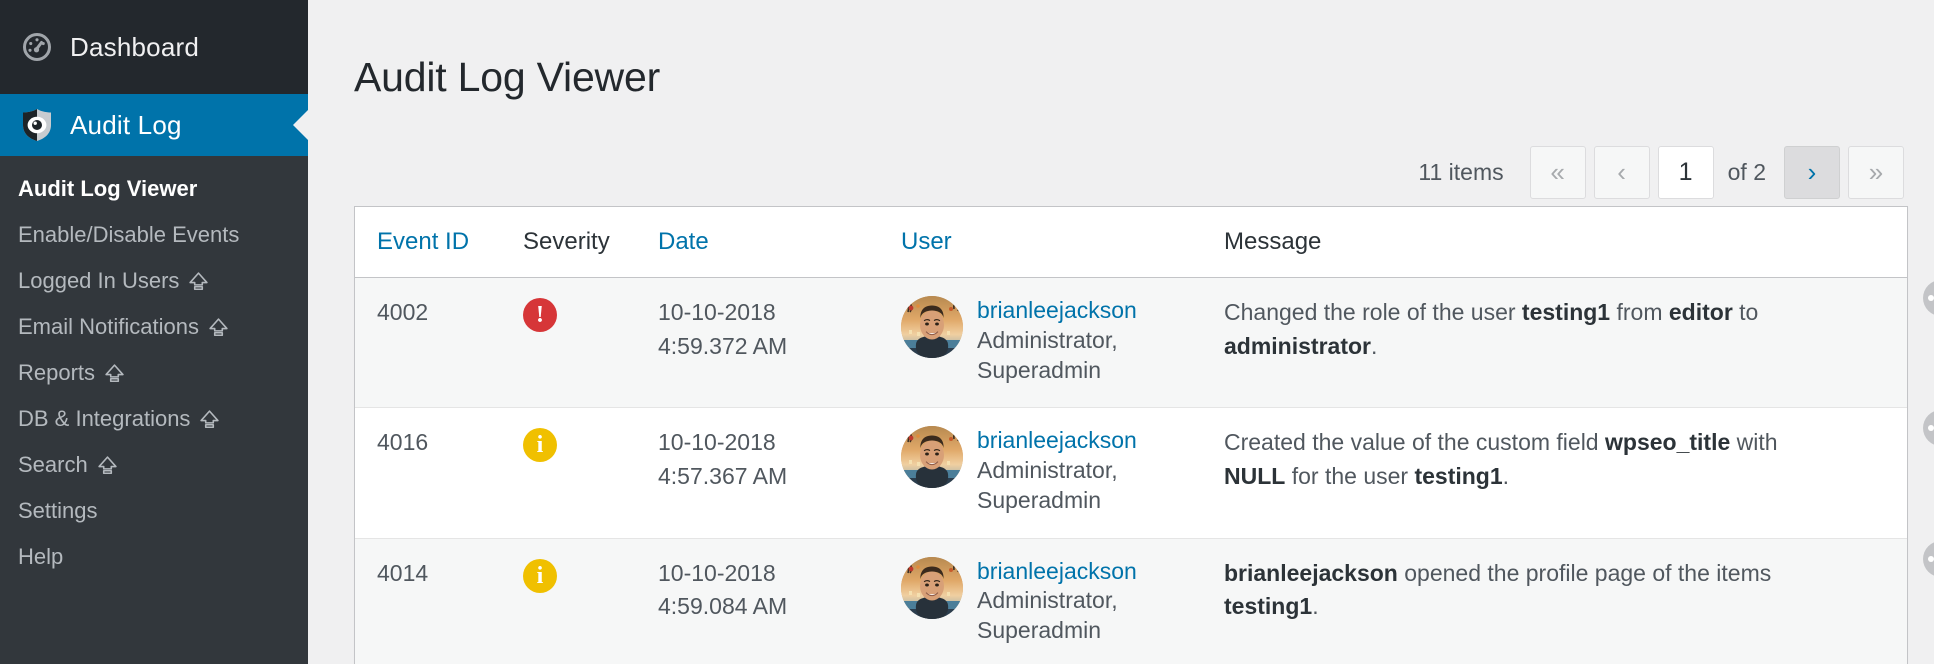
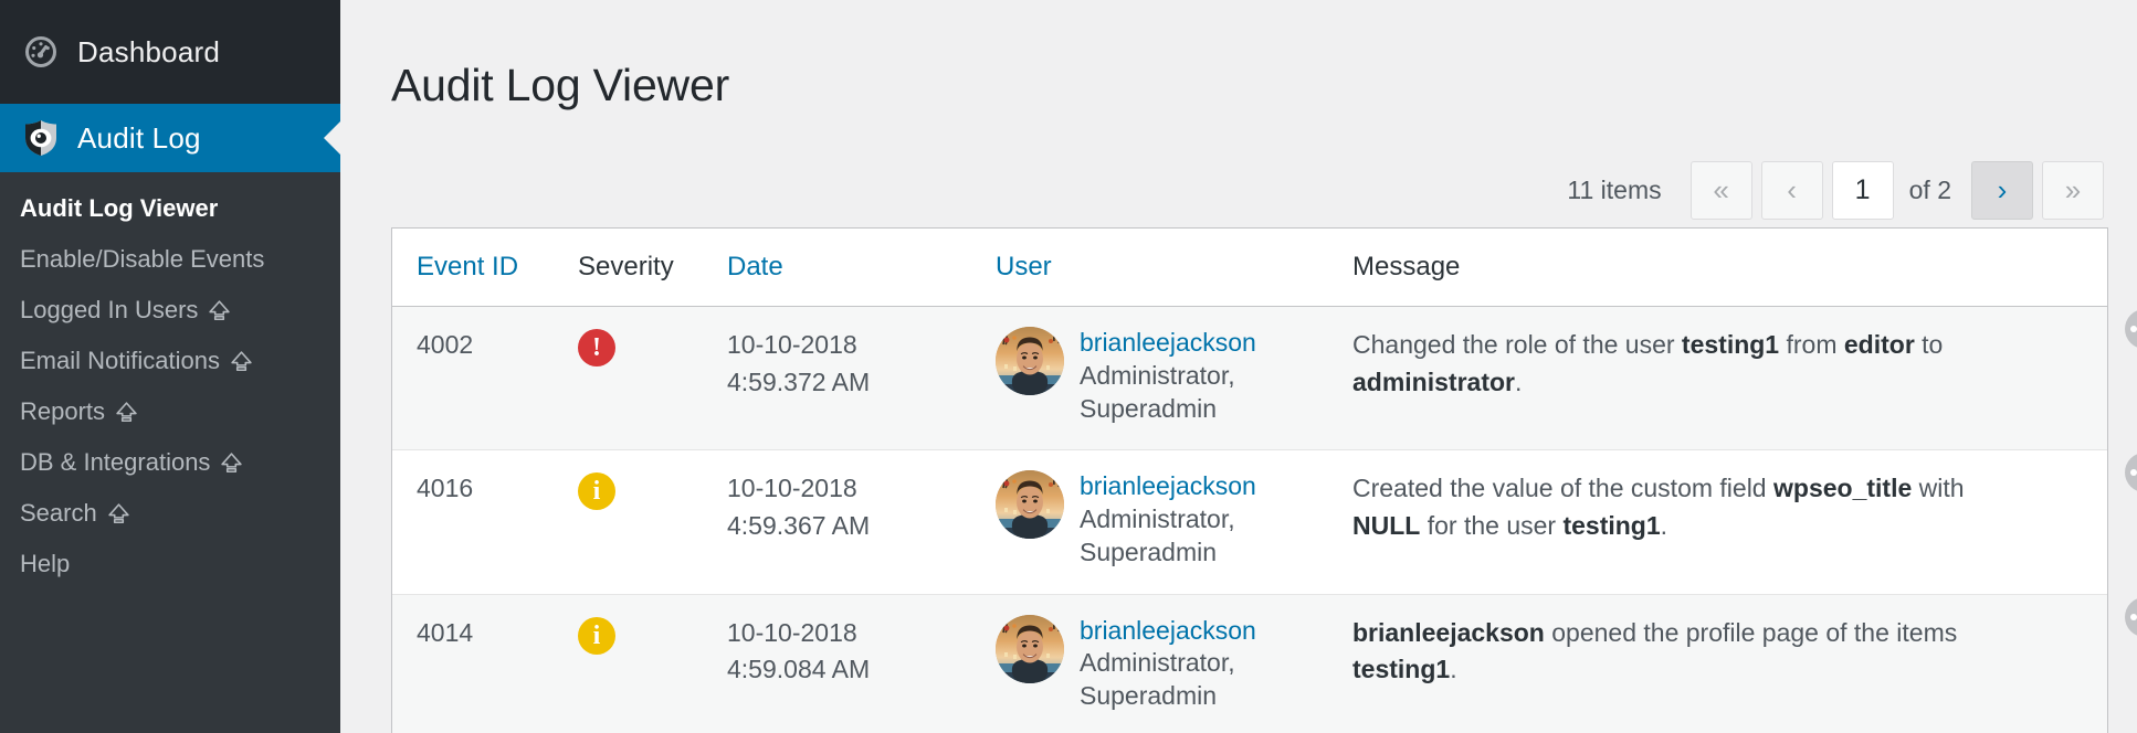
  Dashboard
  Audit Log
  Audit Log Viewer
  Enable/Disable Events
  Logged In Users
  Email Notifications
  Reports
  DB & Integrations
  Search
- Settings
  Help
  Audit Log Viewer
  11 items
  «
  ‹
  1
  of 2
  ›
  »
  Event ID	Severity	Date	User	Message
  4002	!	10-10-20184:59.372 AM	brianleejacksonAdministrator, Superadmin	Changed the role of the user testing1 from editor to administrator.
- 4016	i	10-10-20184:57.367 AM	brianleejacksonAdministrator, Superadmin	Created the value of the custom field wpseo_title with NULL for the user testing1.
+ 4016	i	10-10-20184:59.367 AM	brianleejacksonAdministrator, Superadmin	Created the value of the custom field wpseo_title with NULL for the user testing1.
  4014	i	10-10-20184:59.084 AM	brianleejacksonAdministrator, Superadmin	brianleejackson opened the profile page of the items testing1.
